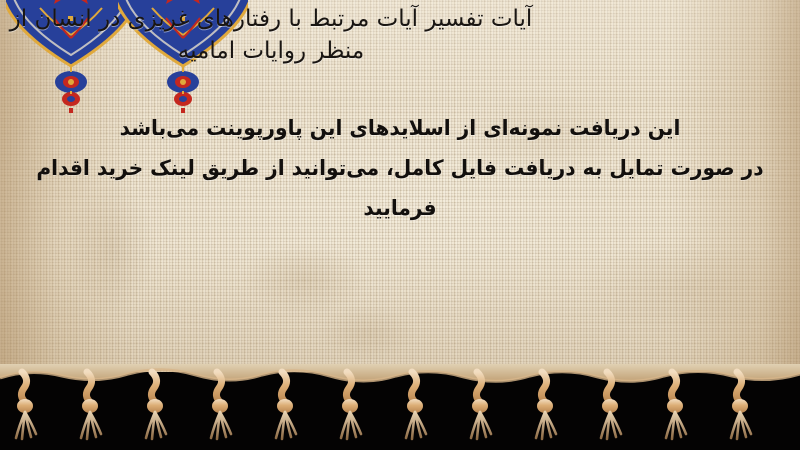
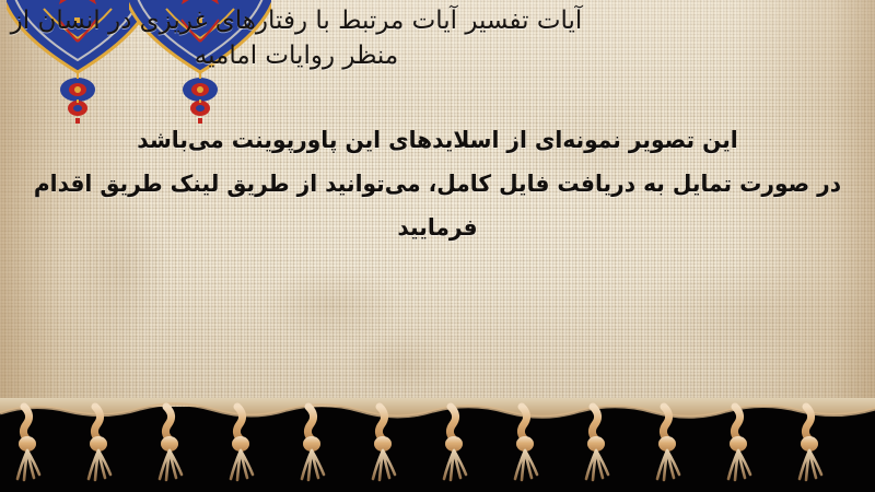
  آیات تفسیر آیات مرتبط با رفتارهای غریزی در انسان از
  منظر روایات امامیه
- این دریافت نمونه‌ای از اسلایدهای این پاورپوینت می‌باشد
+ این تصویر نمونه‌ای از اسلایدهای این پاورپوینت می‌باشد
- در صورت تمایل به دریافت فایل کامل، می‌توانید از طریق لینک خرید اقدام فرمایید
+ در صورت تمایل به دریافت فایل کامل، می‌توانید از طریق لینک طریق اقدام فرمایید
